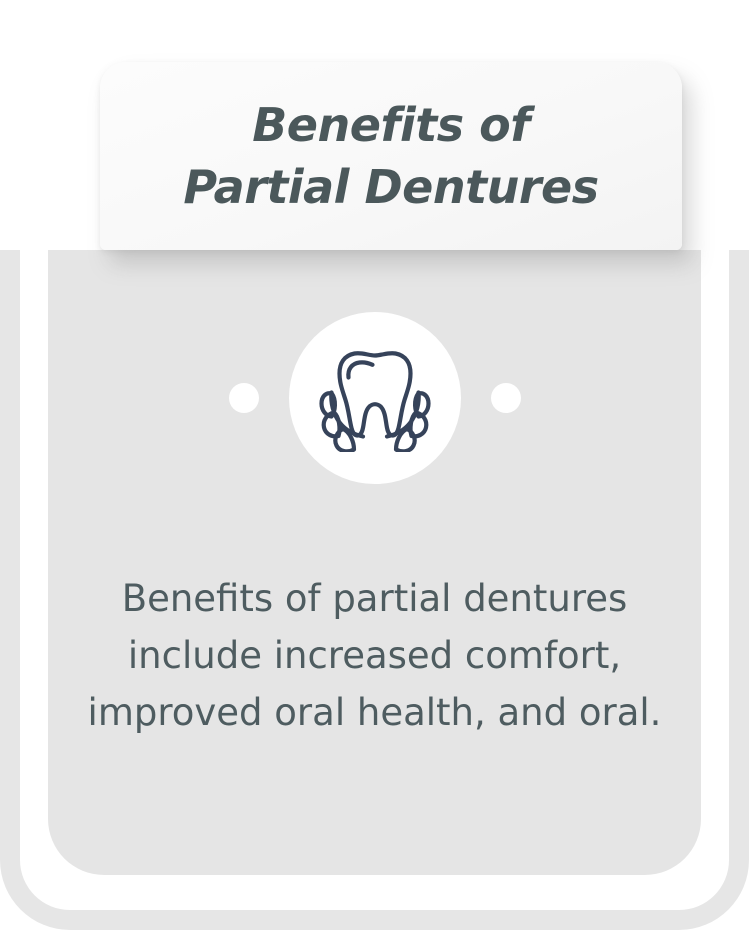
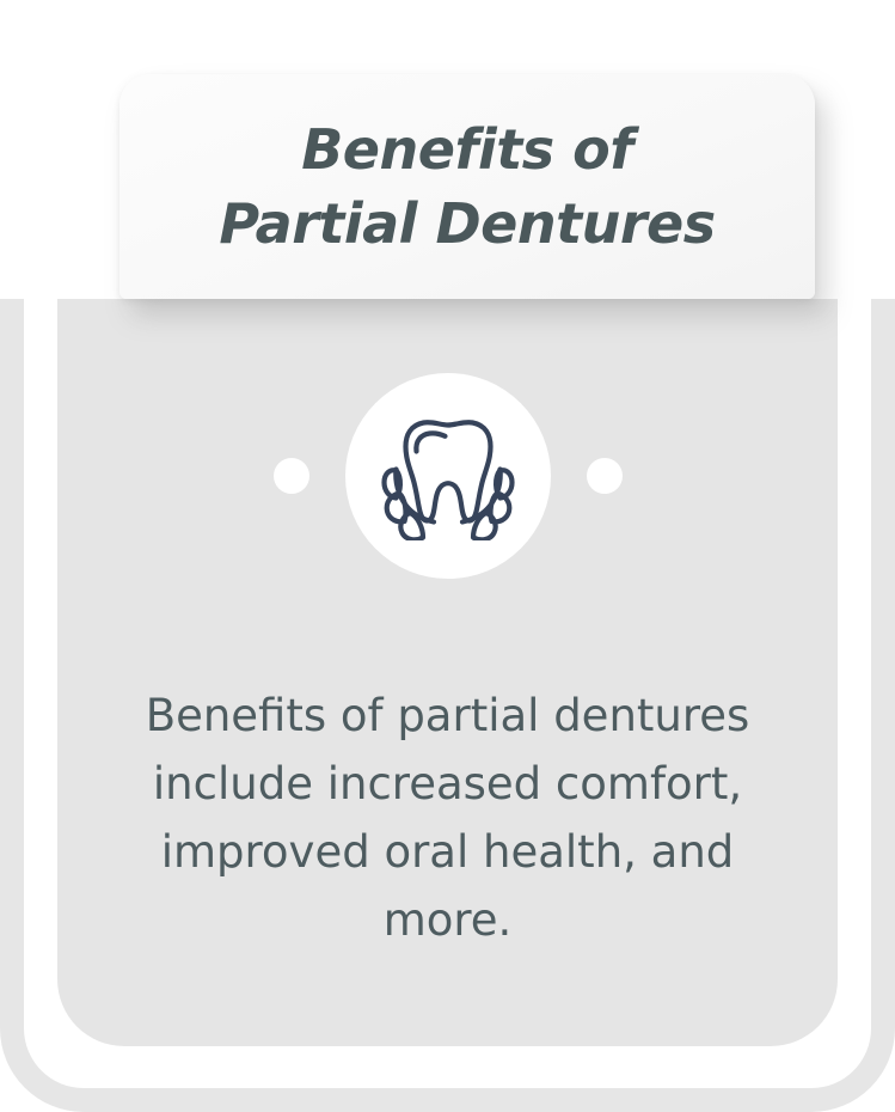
  Benefits of
  Partial Dentures
- Benefits of partial dentures include increased comfort, improved oral health, and oral.
+ Benefits of partial dentures include increased comfort, improved oral health, and more.
